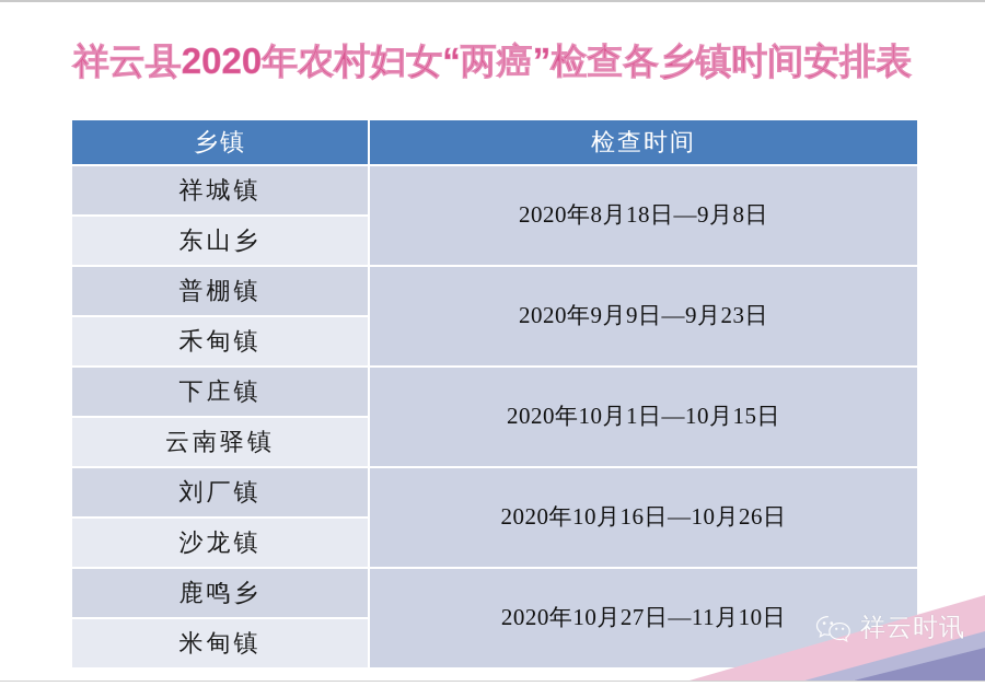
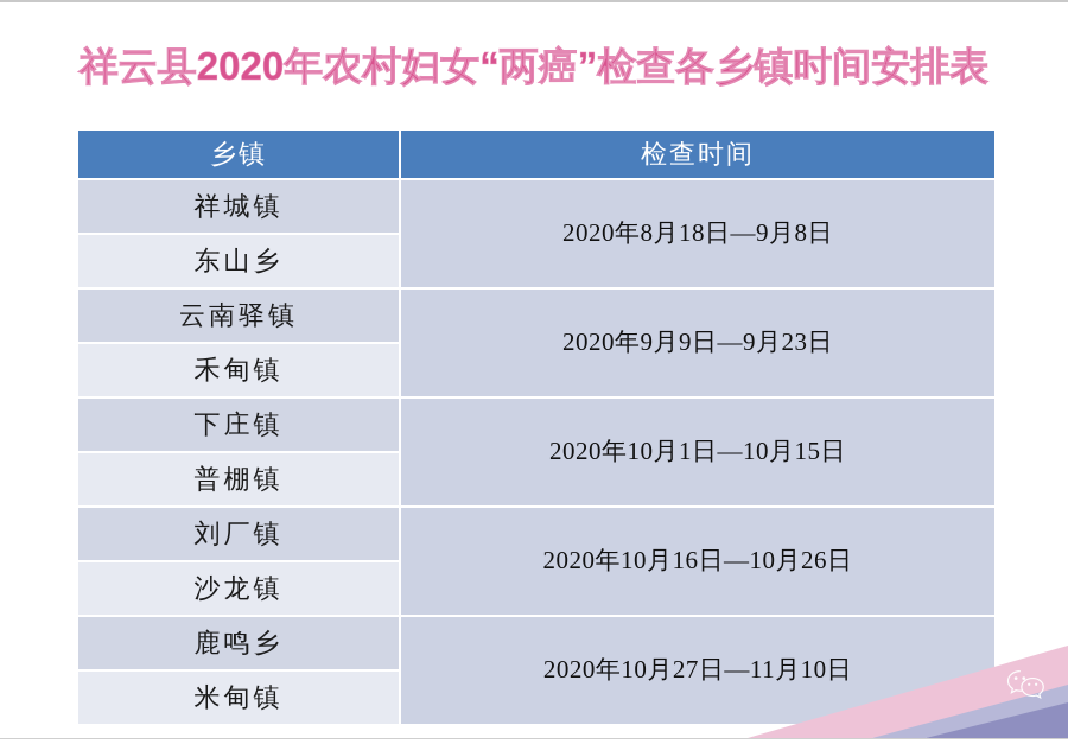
  祥云县2020年农村妇女“两癌”检查各乡镇时间安排表
  乡镇	检查时间
  祥城镇	2020年8月18日—9月8日
  东山乡
- 普棚镇	2020年9月9日—9月23日
+ 云南驿镇	2020年9月9日—9月23日
  禾甸镇
  下庄镇	2020年10月1日—10月15日
- 云南驿镇
+ 普棚镇
  刘厂镇	2020年10月16日—10月26日
  沙龙镇
  鹿鸣乡	2020年10月27日—11月10日
  米甸镇
- 祥云时讯
